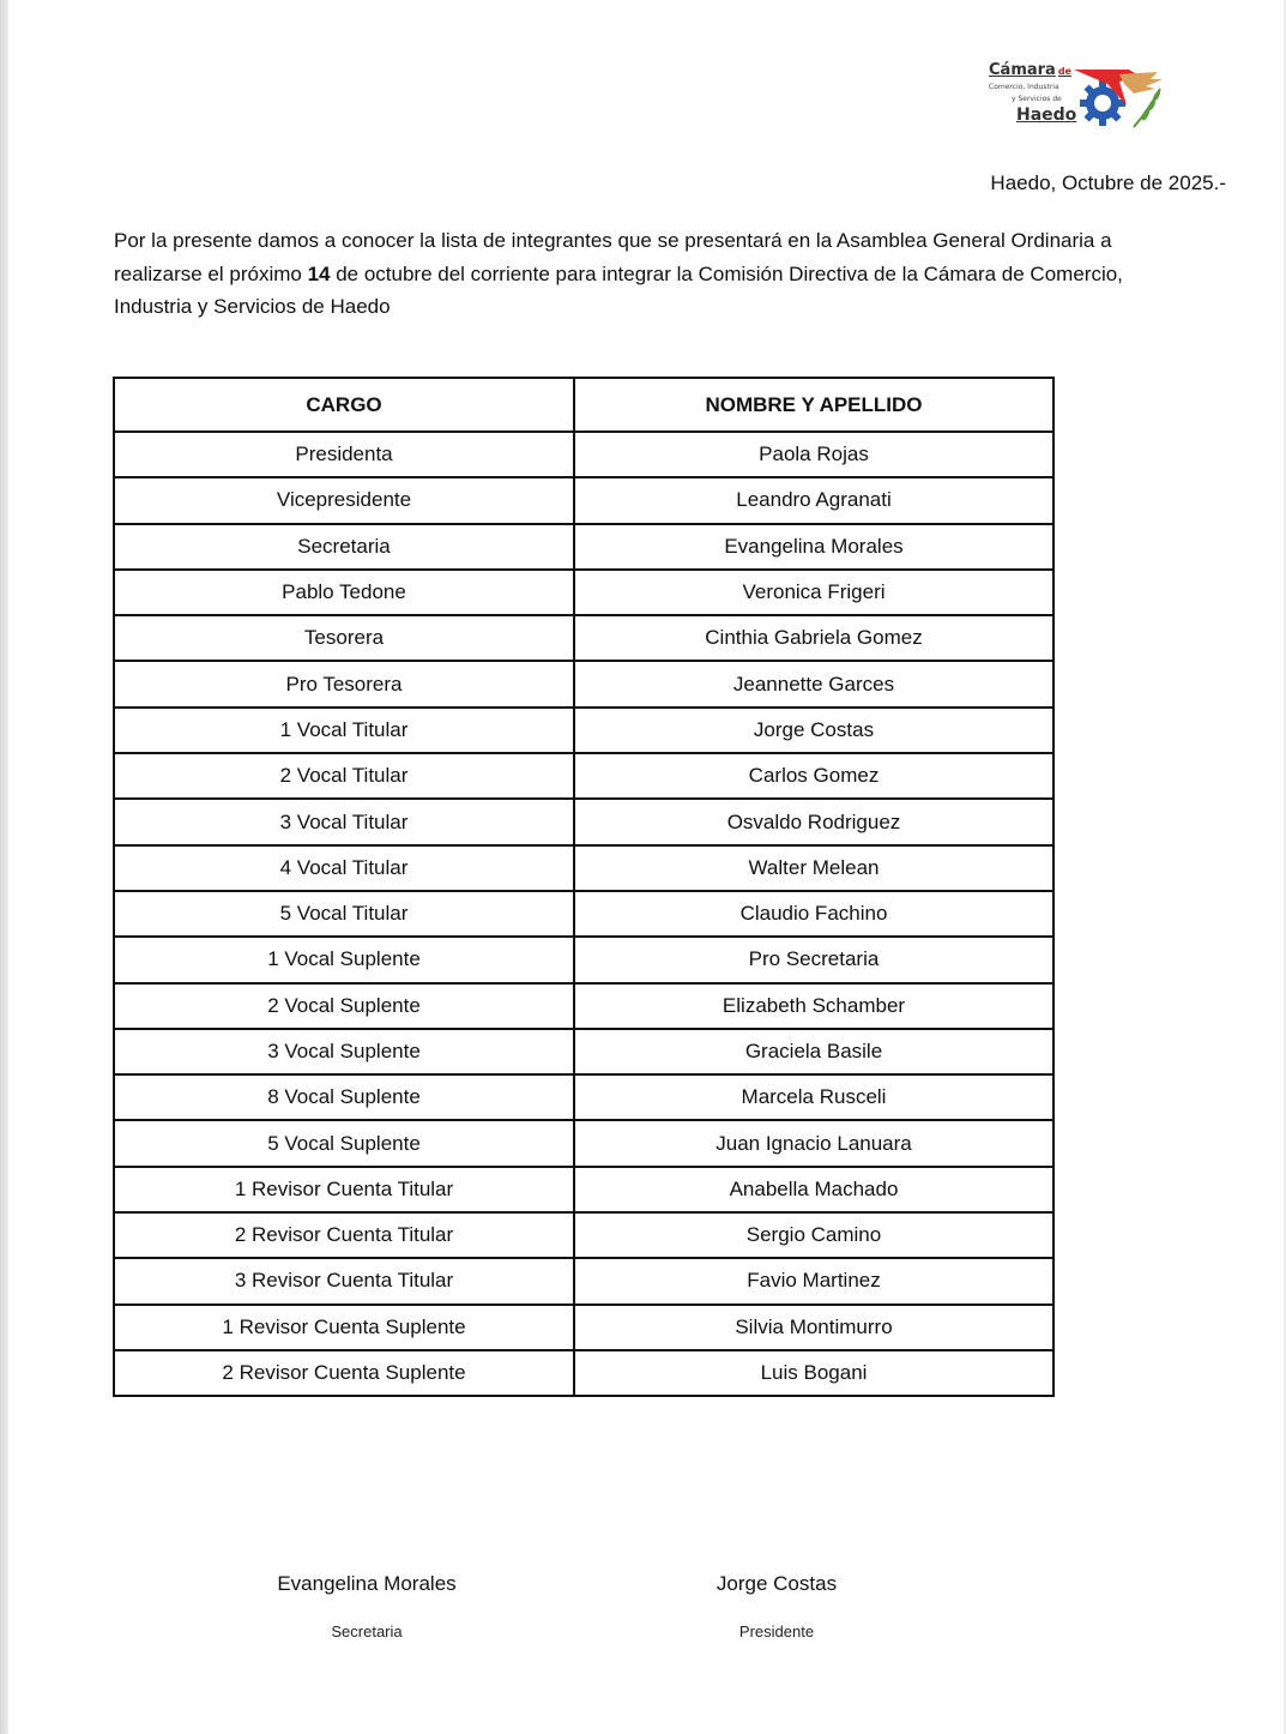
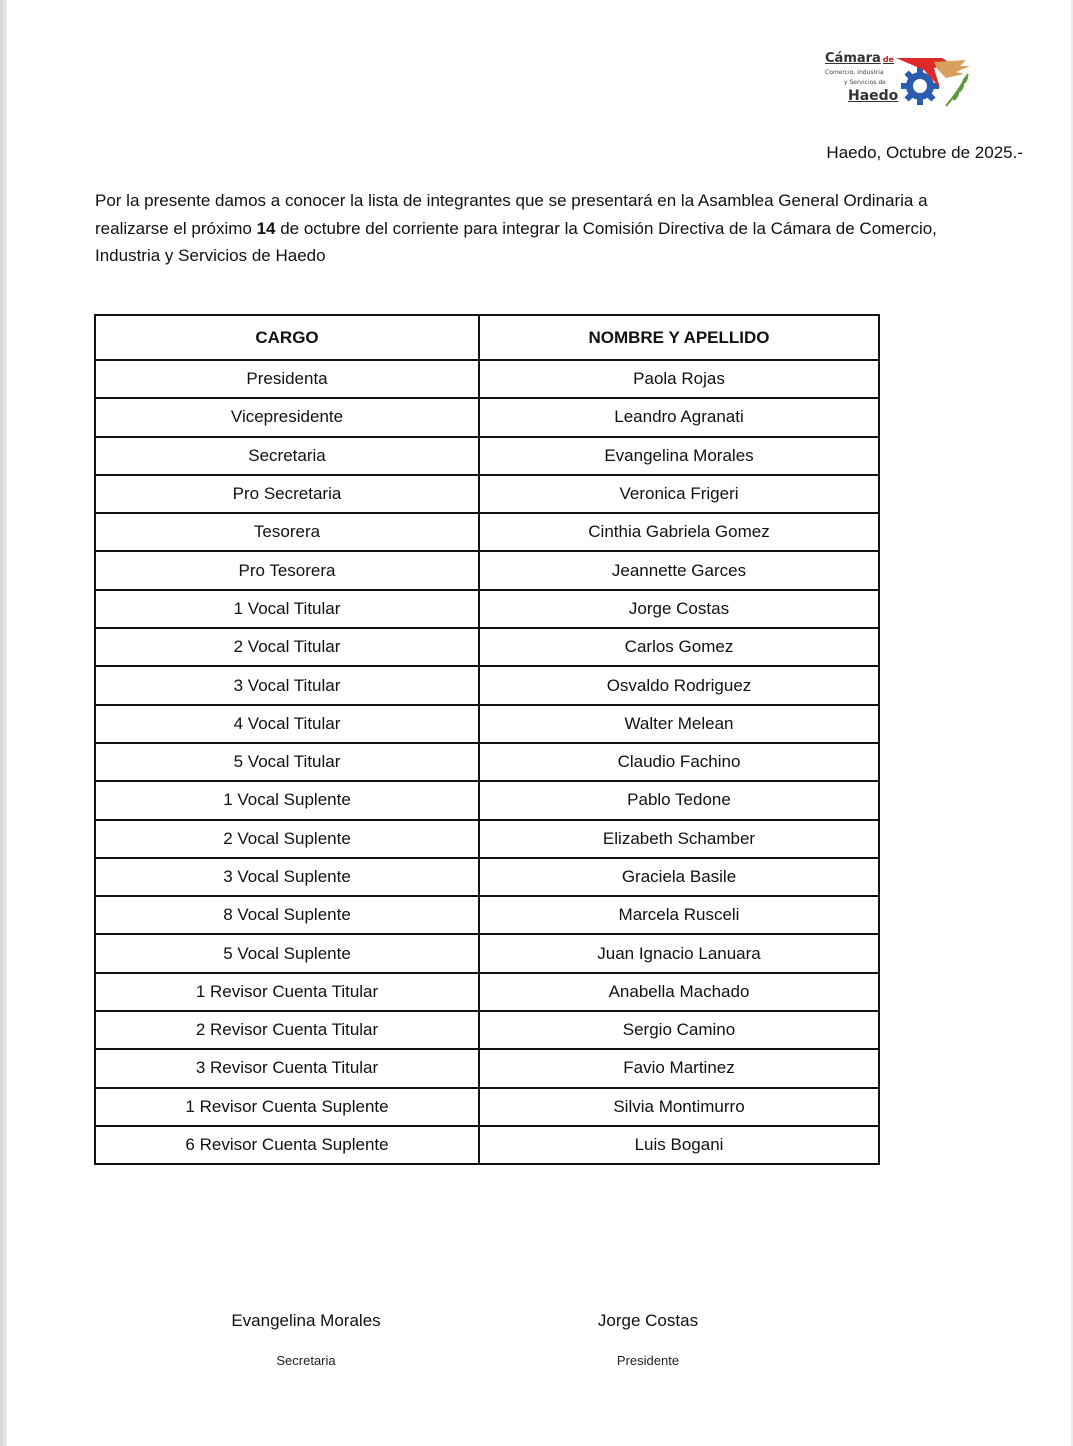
  Cámara de
  Haedo
  Haedo, Octubre de 2025.-
  Por la presente damos a conocer la lista de integrantes que se presentará en la Asamblea General Ordinaria a realizarse el próximo 14 de octubre del corriente para integrar la Comisión Directiva de la Cámara de Comercio, Industria y Servicios de Haedo
  CARGO	NOMBRE Y APELLIDO
  Presidenta	Paola Rojas
  Vicepresidente	Leandro Agranati
  Secretaria	Evangelina Morales
- Pablo Tedone	Veronica Frigeri
+ Pro Secretaria	Veronica Frigeri
  Tesorera	Cinthia Gabriela Gomez
  Pro Tesorera	Jeannette Garces
  1 Vocal Titular	Jorge Costas
  2 Vocal Titular	Carlos Gomez
  3 Vocal Titular	Osvaldo Rodriguez
  4 Vocal Titular	Walter Melean
  5 Vocal Titular	Claudio Fachino
- 1 Vocal Suplente	Pro Secretaria
+ 1 Vocal Suplente	Pablo Tedone
  2 Vocal Suplente	Elizabeth Schamber
  3 Vocal Suplente	Graciela Basile
  8 Vocal Suplente	Marcela Rusceli
  5 Vocal Suplente	Juan Ignacio Lanuara
  1 Revisor Cuenta Titular	Anabella Machado
  2 Revisor Cuenta Titular	Sergio Camino
  3 Revisor Cuenta Titular	Favio Martinez
  1 Revisor Cuenta Suplente	Silvia Montimurro
- 2 Revisor Cuenta Suplente	Luis Bogani
+ 6 Revisor Cuenta Suplente	Luis Bogani
  Evangelina Morales
  Secretaria
  Jorge Costas
  Presidente
